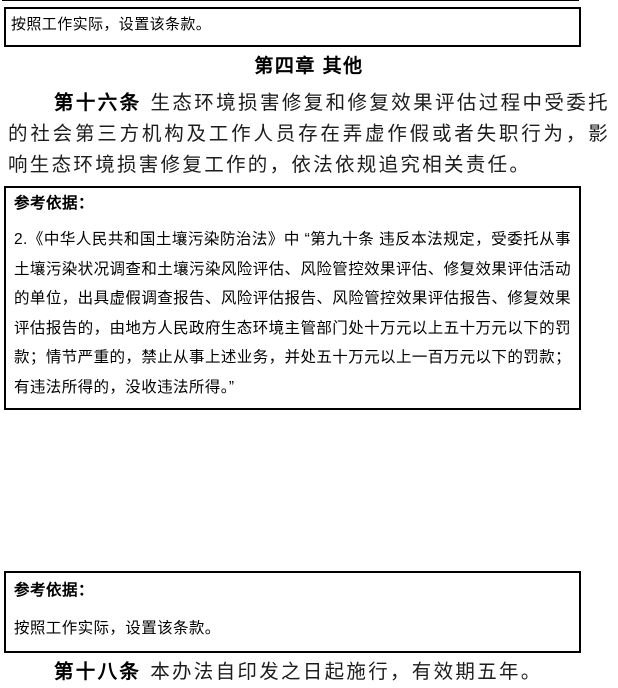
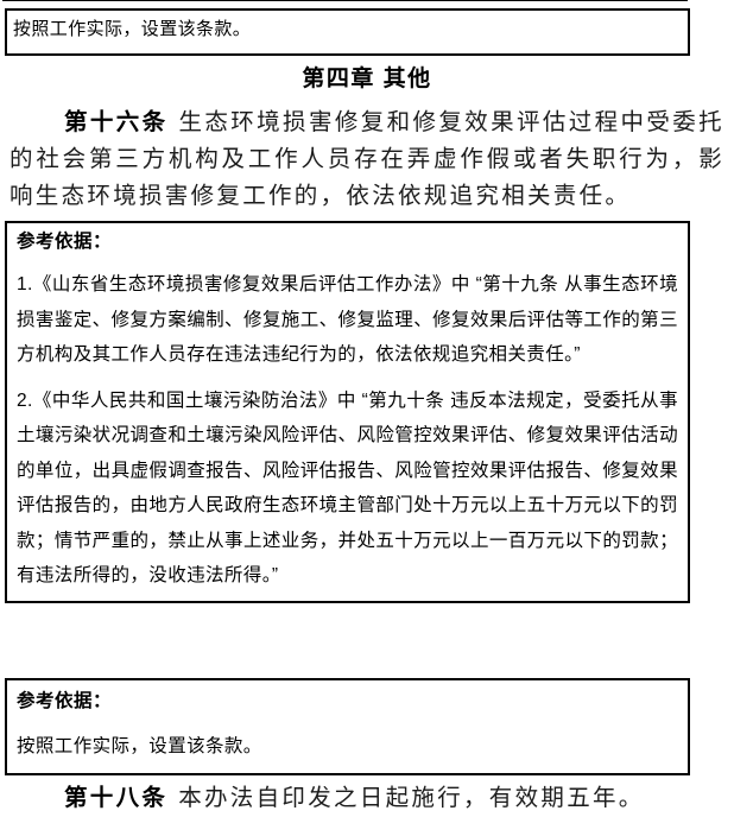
  按照工作实际，设置该条款。
  第四章 其他
  第十六条 生态环境损害修复和修复效果评估过程中受委托的社会第三方机构及工作人员存在弄虚作假或者失职行为，影响生态环境损害修复工作的，依法依规追究相关责任。
  参考依据：
+ 1.《山东省生态环境损害修复效果后评估工作办法》中 “第十九条 从事生态环境损害鉴定、修复方案编制、修复施工、修复监理、修复效果后评估等工作的第三方机构及其工作人员存在违法违纪行为的，依法依规追究相关责任。”
  2.《中华人民共和国土壤污染防治法》中 “第九十条 违反本法规定，受委托从事土壤污染状况调查和土壤污染风险评估、风险管控效果评估、修复效果评估活动的单位，出具虚假调查报告、风险评估报告、风险管控效果评估报告、修复效果评估报告的，由地方人民政府生态环境主管部门处十万元以上五十万元以下的罚款；情节严重的，禁止从事上述业务，并处五十万元以上一百万元以下的罚款；有违法所得的，没收违法所得。”
  参考依据：
  按照工作实际，设置该条款。
  第十八条 本办法自印发之日起施行，有效期五年。
